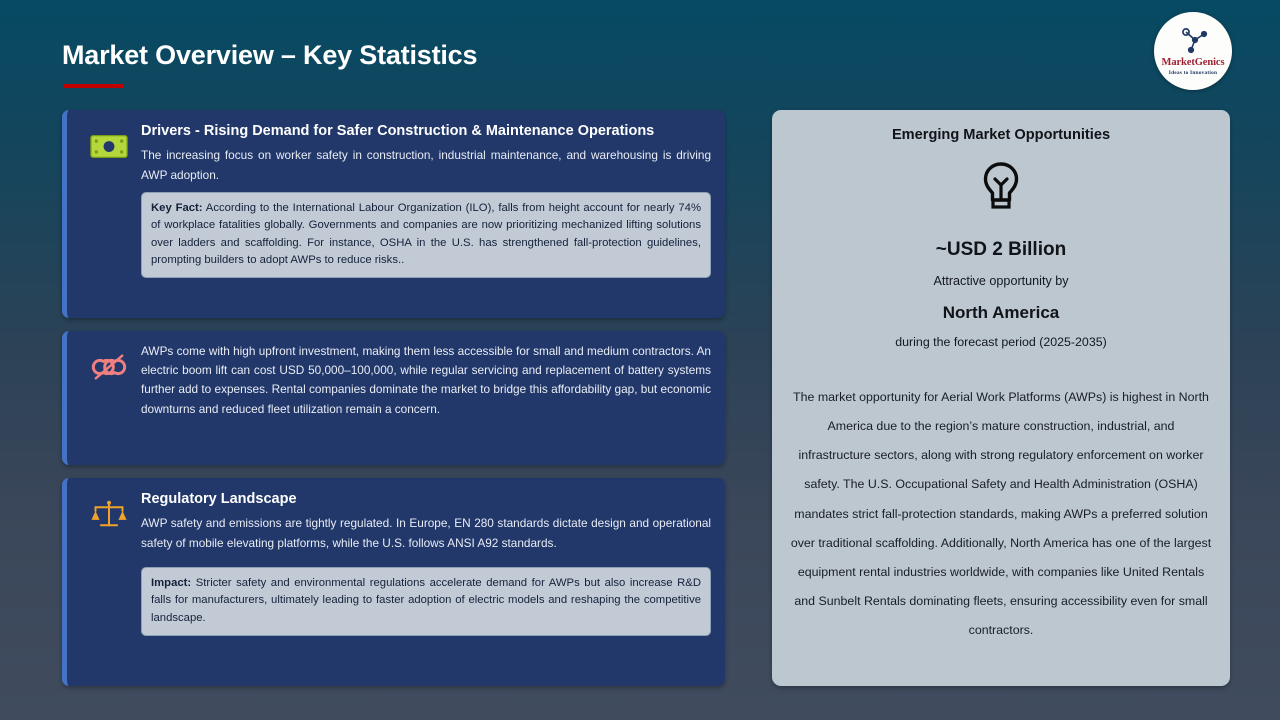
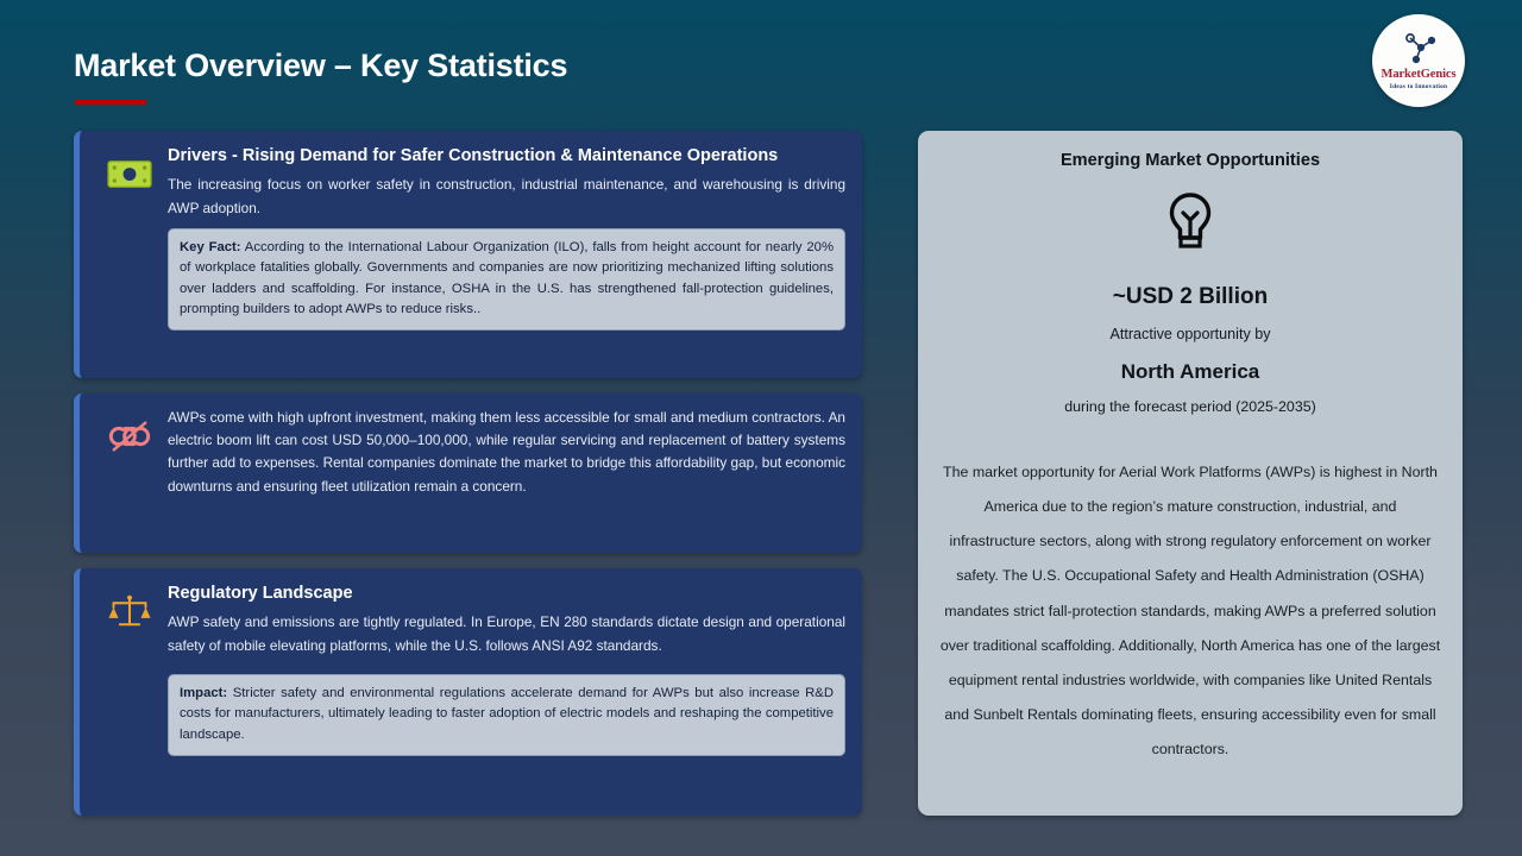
  Market Overview – Key Statistics
  MarketGenics
  Drivers - Rising Demand for Safer Construction & Maintenance Operations
  The increasing focus on worker safety in construction, industrial maintenance, and warehousing is driving AWP adoption.
- Key Fact: According to the International Labour Organization (ILO), falls from height account for nearly 74% of workplace fatalities globally. Governments and companies are now prioritizing mechanized lifting solutions over ladders and scaffolding. For instance, OSHA in the U.S. has strengthened fall-protection guidelines, prompting builders to adopt AWPs to reduce risks..
+ Key Fact: According to the International Labour Organization (ILO), falls from height account for nearly 20% of workplace fatalities globally. Governments and companies are now prioritizing mechanized lifting solutions over ladders and scaffolding. For instance, OSHA in the U.S. has strengthened fall-protection guidelines, prompting builders to adopt AWPs to reduce risks..
- AWPs come with high upfront investment, making them less accessible for small and medium contractors. An electric boom lift can cost USD 50,000–100,000, while regular servicing and replacement of battery systems further add to expenses. Rental companies dominate the market to bridge this affordability gap, but economic downturns and reduced fleet utilization remain a concern.
+ AWPs come with high upfront investment, making them less accessible for small and medium contractors. An electric boom lift can cost USD 50,000–100,000, while regular servicing and replacement of battery systems further add to expenses. Rental companies dominate the market to bridge this affordability gap, but economic downturns and ensuring fleet utilization remain a concern.
  Regulatory Landscape
  AWP safety and emissions are tightly regulated. In Europe, EN 280 standards dictate design and operational safety of mobile elevating platforms, while the U.S. follows ANSI A92 standards.
- Impact: Stricter safety and environmental regulations accelerate demand for AWPs but also increase R&D falls for manufacturers, ultimately leading to faster adoption of electric models and reshaping the competitive landscape.
+ Impact: Stricter safety and environmental regulations accelerate demand for AWPs but also increase R&D costs for manufacturers, ultimately leading to faster adoption of electric models and reshaping the competitive landscape.
  Emerging Market Opportunities
  ~USD 2 Billion
  Attractive opportunity by
  North America
  during the forecast period (2025-2035)
  The market opportunity for Aerial Work Platforms (AWPs) is highest in North America due to the region’s mature construction, industrial, and infrastructure sectors, along with strong regulatory enforcement on worker safety. The U.S. Occupational Safety and Health Administration (OSHA) mandates strict fall-protection standards, making AWPs a preferred solution over traditional scaffolding. Additionally, North America has one of the largest equipment rental industries worldwide, with companies like United Rentals and Sunbelt Rentals dominating fleets, ensuring accessibility even for small contractors.
